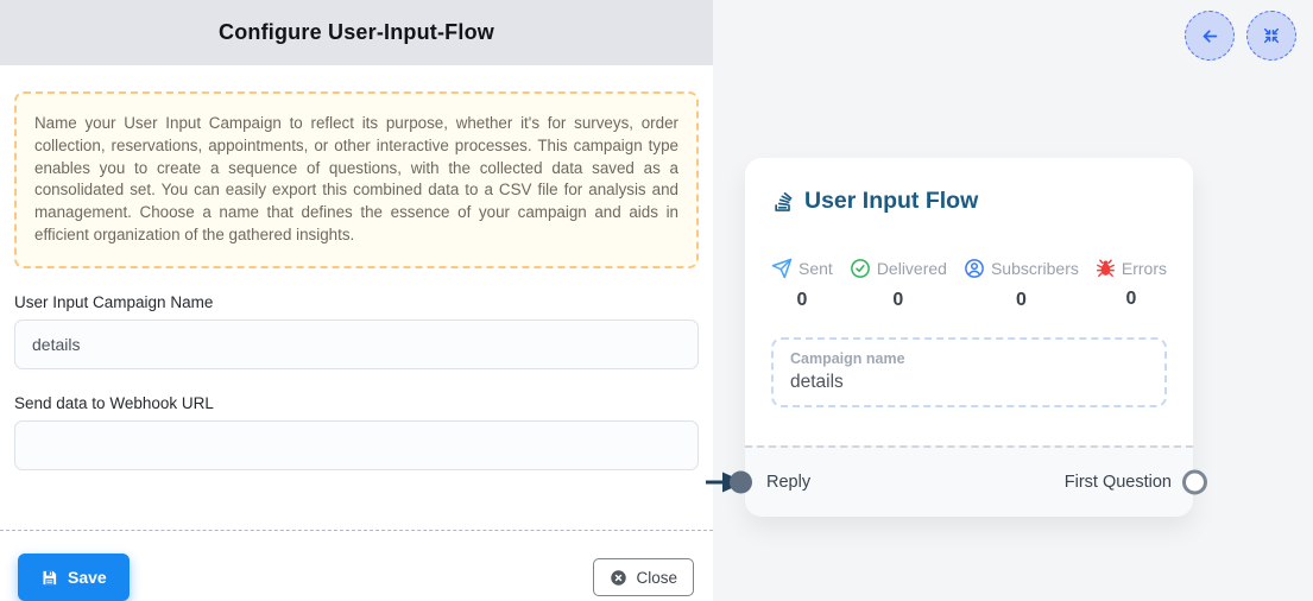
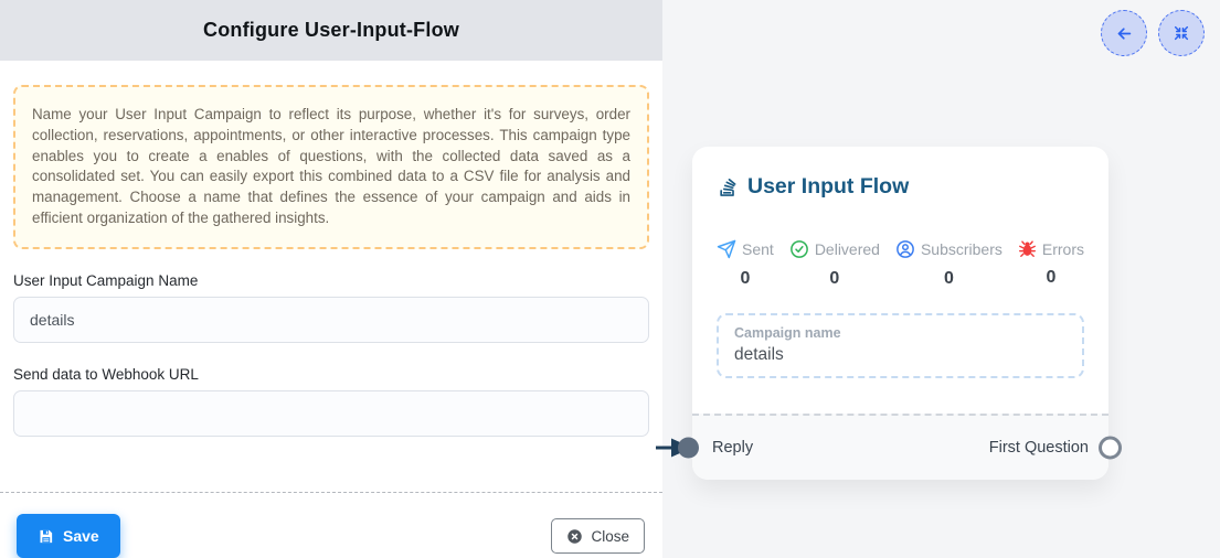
  Configure User-Input-Flow
- Name your User Input Campaign to reflect its purpose, whether it's for surveys, order collection, reservations, appointments, or other interactive processes. This campaign type enables you to create a sequence of questions, with the collected data saved as a consolidated set. You can easily export this combined data to a CSV file for analysis and management. Choose a name that defines the essence of your campaign and aids in efficient organization of the gathered insights.
+ Name your User Input Campaign to reflect its purpose, whether it's for surveys, order collection, reservations, appointments, or other interactive processes. This campaign type enables you to create a enables of questions, with the collected data saved as a consolidated set. You can easily export this combined data to a CSV file for analysis and management. Choose a name that defines the essence of your campaign and aids in efficient organization of the gathered insights.
  User Input Campaign Name
  details
  Send data to Webhook URL
  Save
  Close
  User Input Flow
  Sent
  0
  Delivered
  0
  Subscribers
  0
  Errors
  0
  Campaign name
  details
  Reply
  First Question
